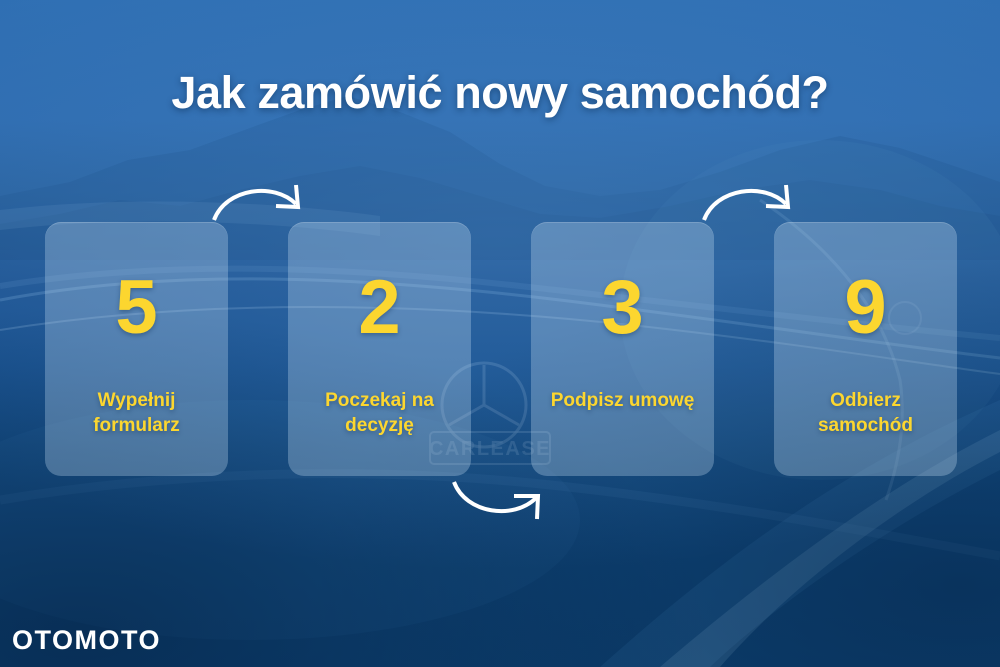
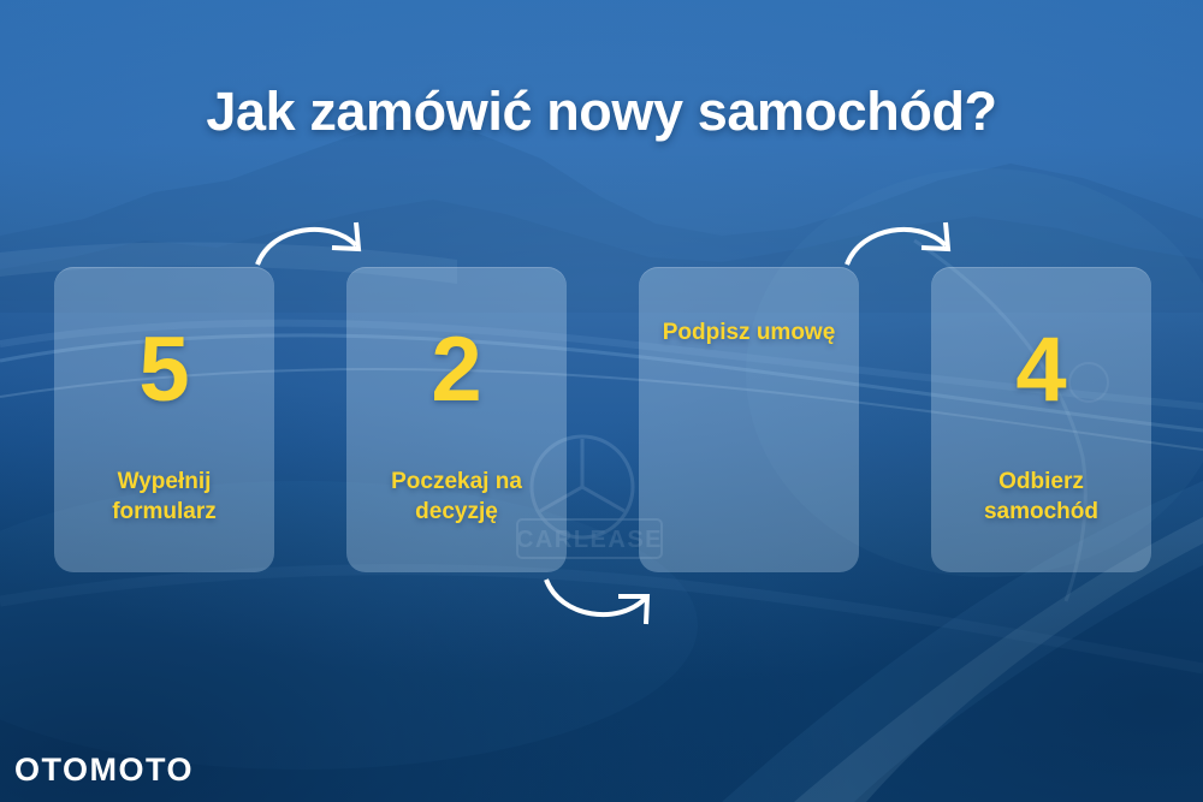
  Jak zamówić nowy samochód?
  5
  Wypełnij formularz
  2
  Poczekaj na decyzję
- 3
  Podpisz umowę
- 9
+ 4
  Odbierz samochód
  OTOMOTO
